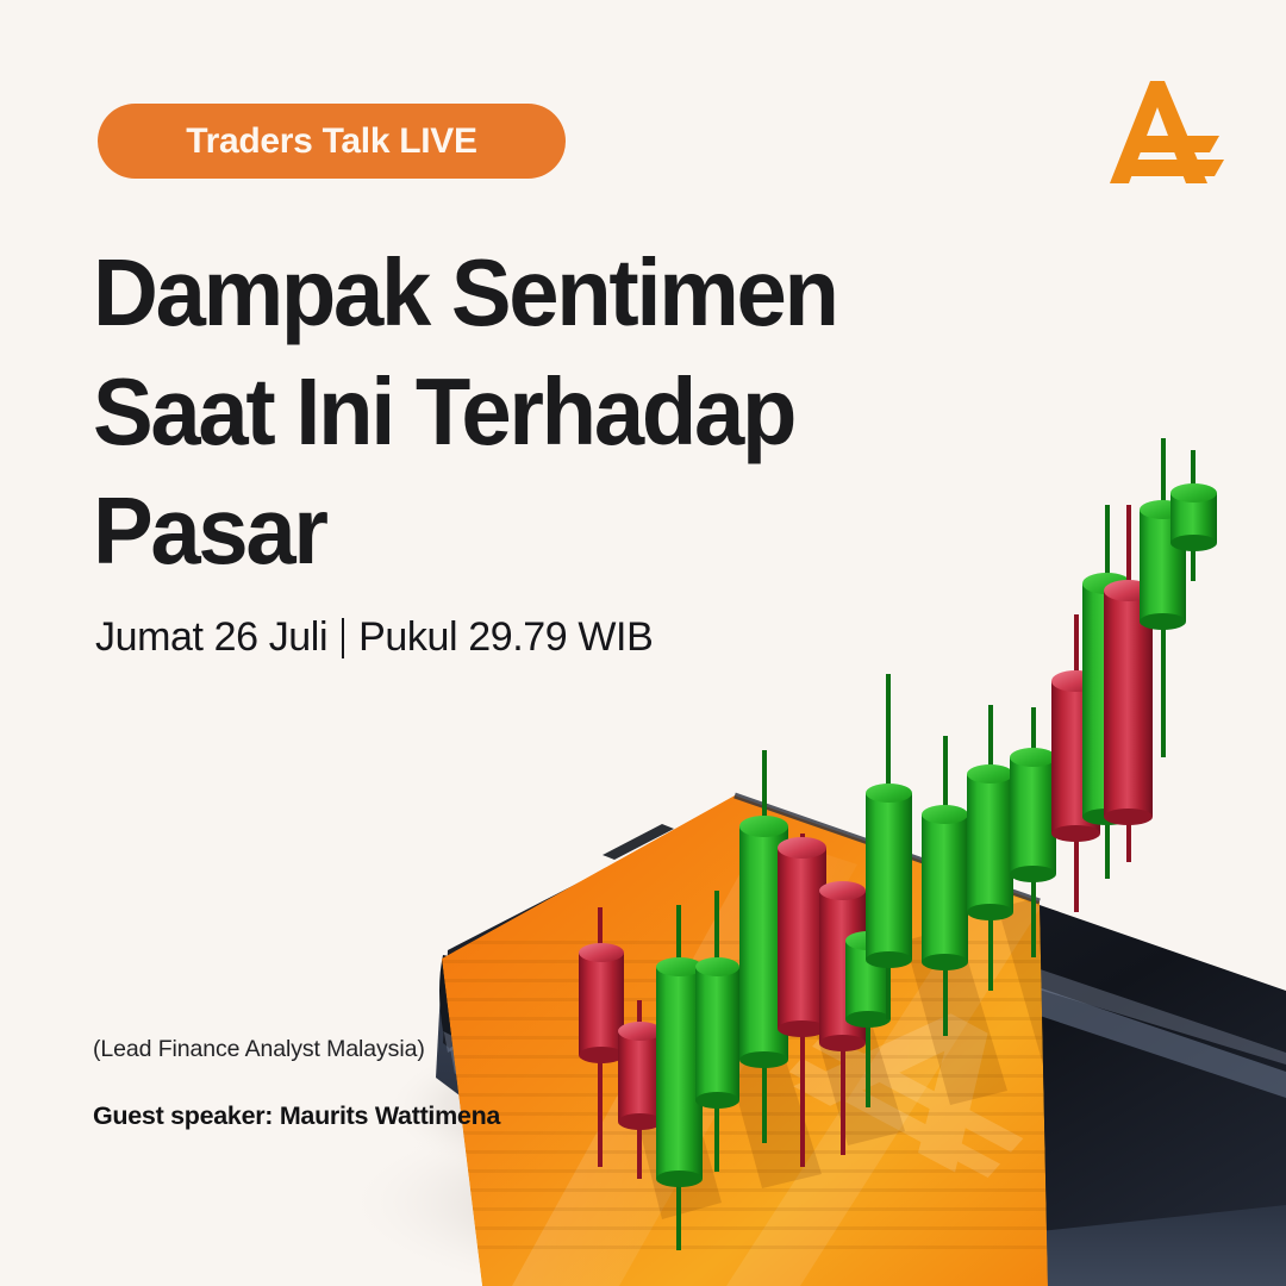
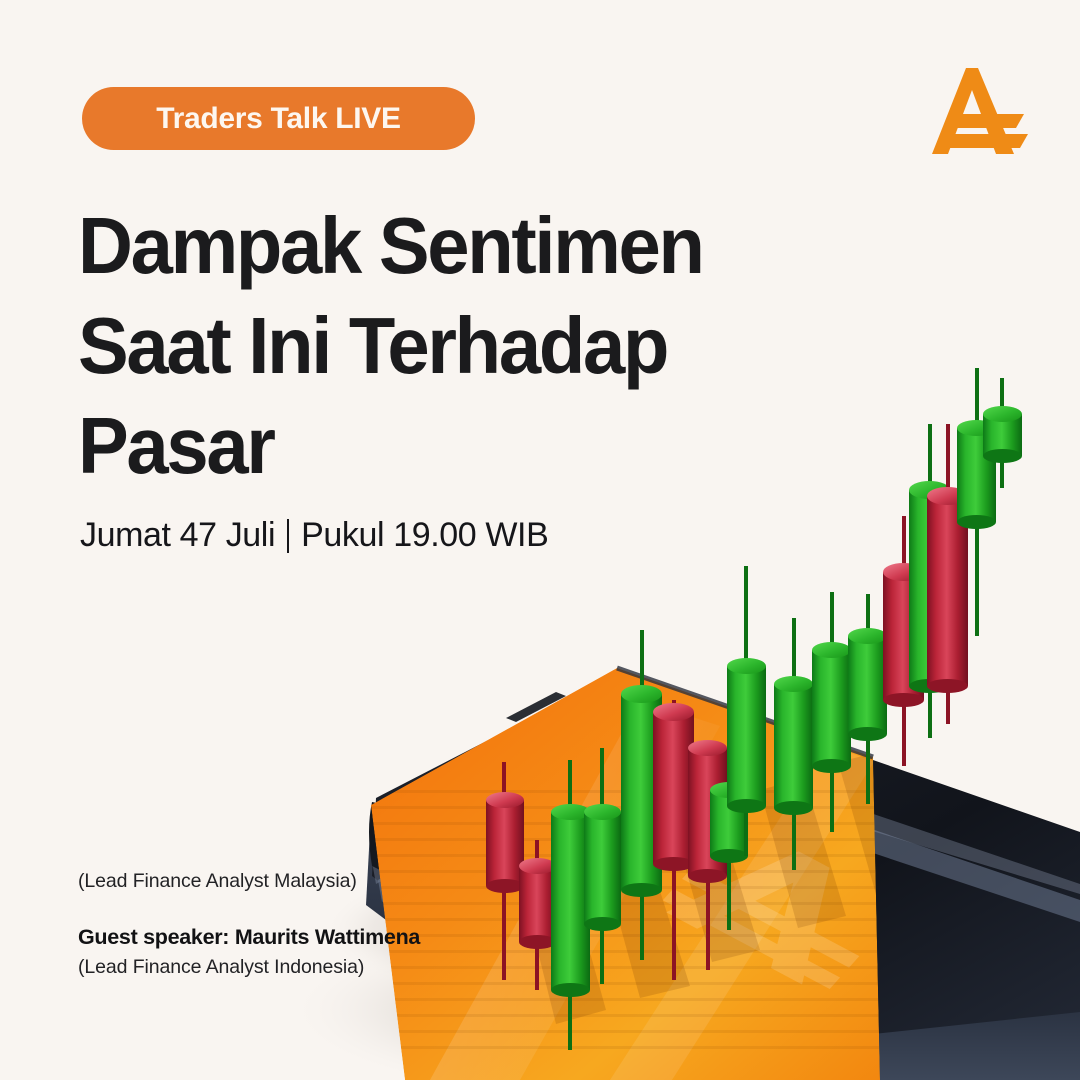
  Traders Talk LIVE
  Dampak Sentimen
  Saat Ini Terhadap
  Pasar
- Jumat 26 Juli
+ Jumat 47 Juli
- Pukul 29.79 WIB
+ Pukul 19.00 WIB
  (Lead Finance Analyst Malaysia)
  Guest speaker: Maurits Wattimena
+ (Lead Finance Analyst Indonesia)
